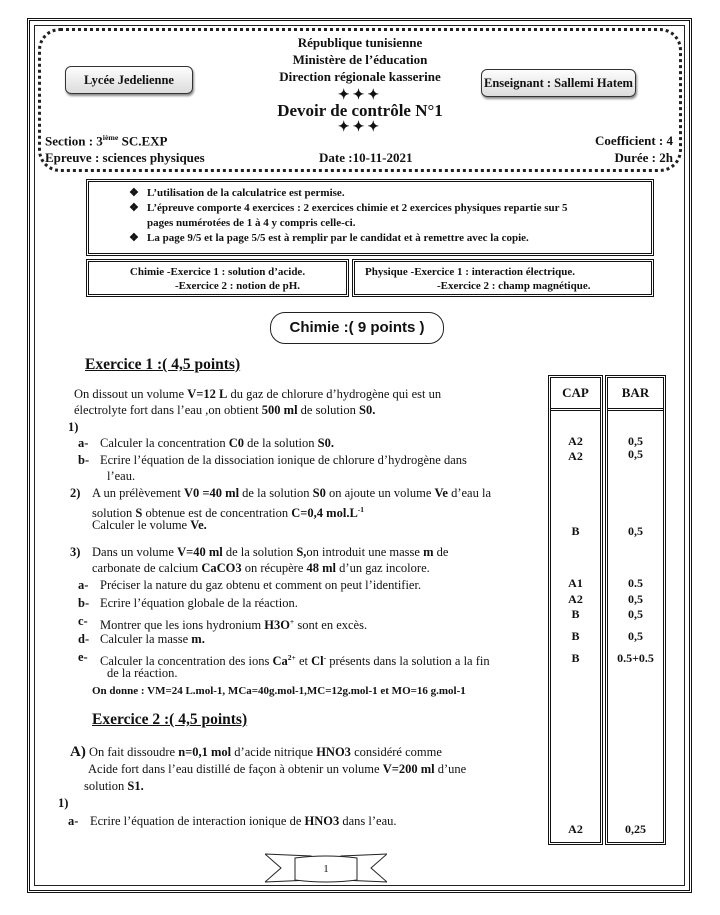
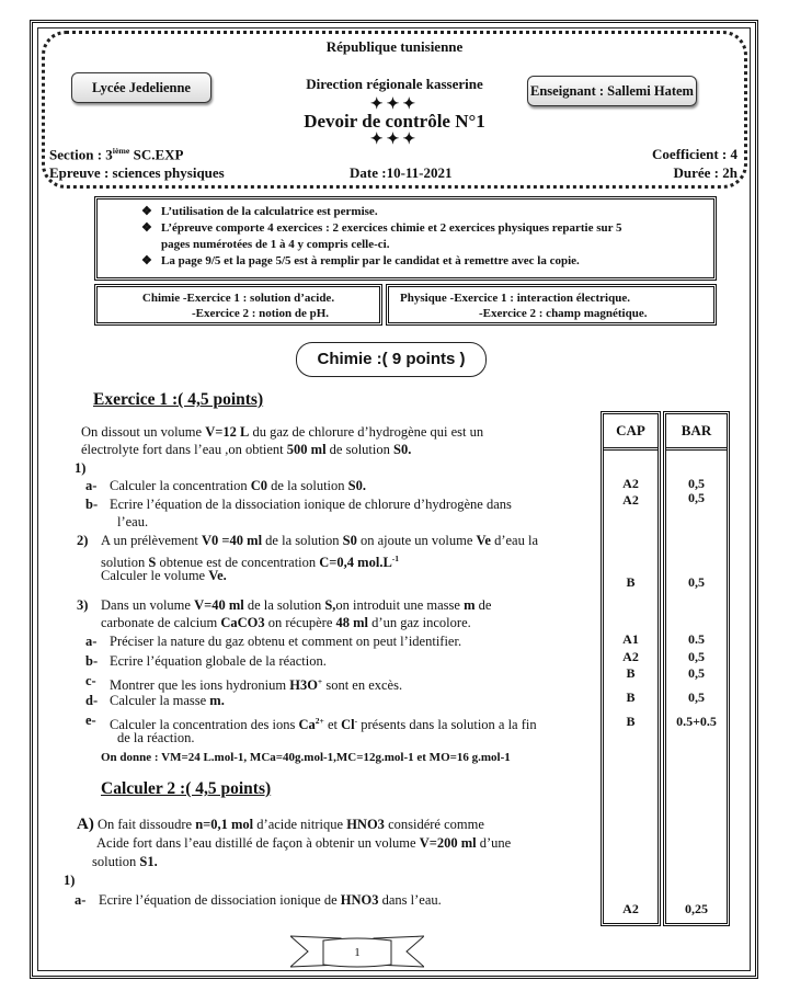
  République tunisienne
- Ministère de l’éducation
  Direction régionale kasserine
  Lycée Jedelienne
  Enseignant : Sallemi Hatem
  ✦✦✦
  Devoir de contrôle N°1
  ✦✦✦
  Section : 3ième SC.EXP
  Coefficient : 4
  Epreuve : sciences physiques
  Date :10-11-2021
  Durée : 2h
  ❖
  L’utilisation de la calculatrice est permise.
  ❖
  L’épreuve comporte 4 exercices : 2 exercices chimie et 2 exercices physiques repartie sur 5
  pages numérotées de 1 à 4 y compris celle-ci.
  ❖
  La page 9/5 et la page 5/5 est à remplir par le candidat et à remettre avec la copie.
  Chimie -Exercice 1 : solution d’acide.
  -Exercice 2 : notion de pH.
  Physique -Exercice 1 : interaction électrique.
  -Exercice 2 : champ magnétique.
  Chimie :( 9 points )
  Exercice 1 :( 4,5 points)
  On dissout un volume V=12 L du gaz de chlorure d’hydrogène qui est un
  électrolyte fort dans l’eau ,on obtient 500 ml de solution S0.
  1)
  a-
  Calculer la concentration C0 de la solution S0.
  b-
  Ecrire l’équation de la dissociation ionique de chlorure d’hydrogène dans
  l’eau.
  2)
  A un prélèvement V0 =40 ml de la solution S0 on ajoute un volume Ve d’eau la
  solution S obtenue est de concentration C=0,4 mol.L-1
  Calculer le volume Ve.
  3)
  Dans un volume V=40 ml de la solution S,on introduit une masse m de
  carbonate de calcium CaCO3 on récupère 48 ml d’un gaz incolore.
  a-
  Préciser la nature du gaz obtenu et comment on peut l’identifier.
  b-
  Ecrire l’équation globale de la réaction.
  c-
  Montrer que les ions hydronium H3O+ sont en excès.
  d-
  Calculer la masse m.
  e-
  Calculer la concentration des ions Ca2+ et Cl- présents dans la solution a la fin
  de la réaction.
  On donne : VM=24 L.mol-1, MCa=40g.mol-1,MC=12g.mol-1 et MO=16 g.mol-1
- Exercice 2 :( 4,5 points)
+ Calculer 2 :( 4,5 points)
  A) On fait dissoudre n=0,1 mol d’acide nitrique HNO3 considéré comme
  Acide fort dans l’eau distillé de façon à obtenir un volume V=200 ml d’une
  solution S1.
  1)
  a-
- Ecrire l’équation de interaction ionique de HNO3 dans l’eau.
+ Ecrire l’équation de dissociation ionique de HNO3 dans l’eau.
  CAP
  A2
  A2
  B
  A1
  A2
  B
  B
  B
  A2
  BAR
  0,5
  0,5
  0,5
  0.5
  0,5
  0,5
  0,5
  0.5+0.5
  0,25
  1
